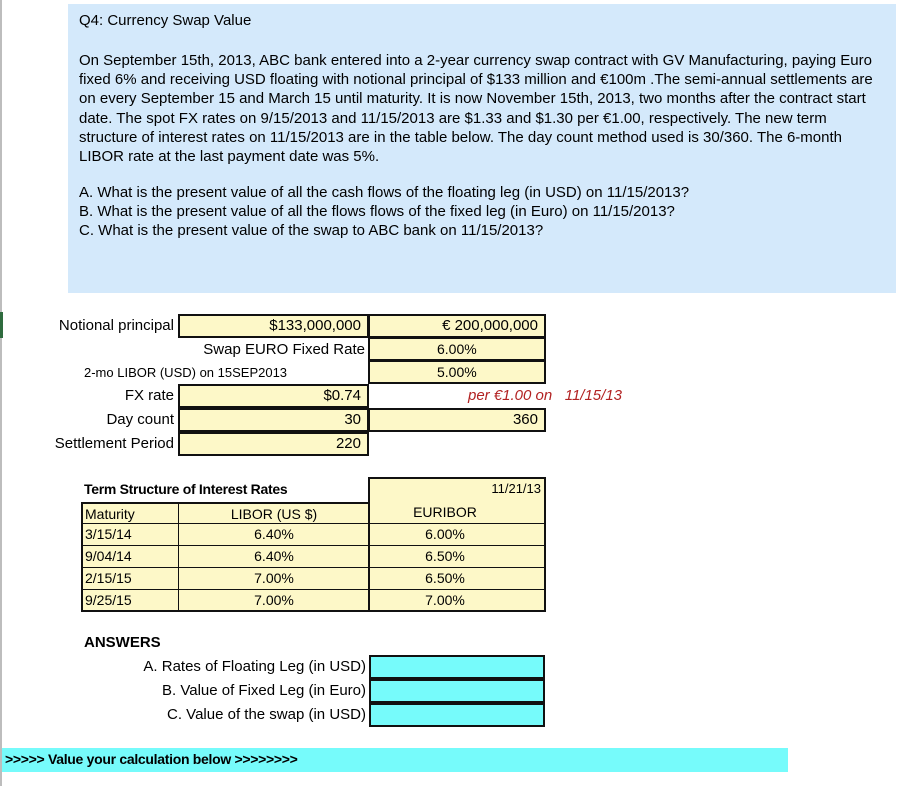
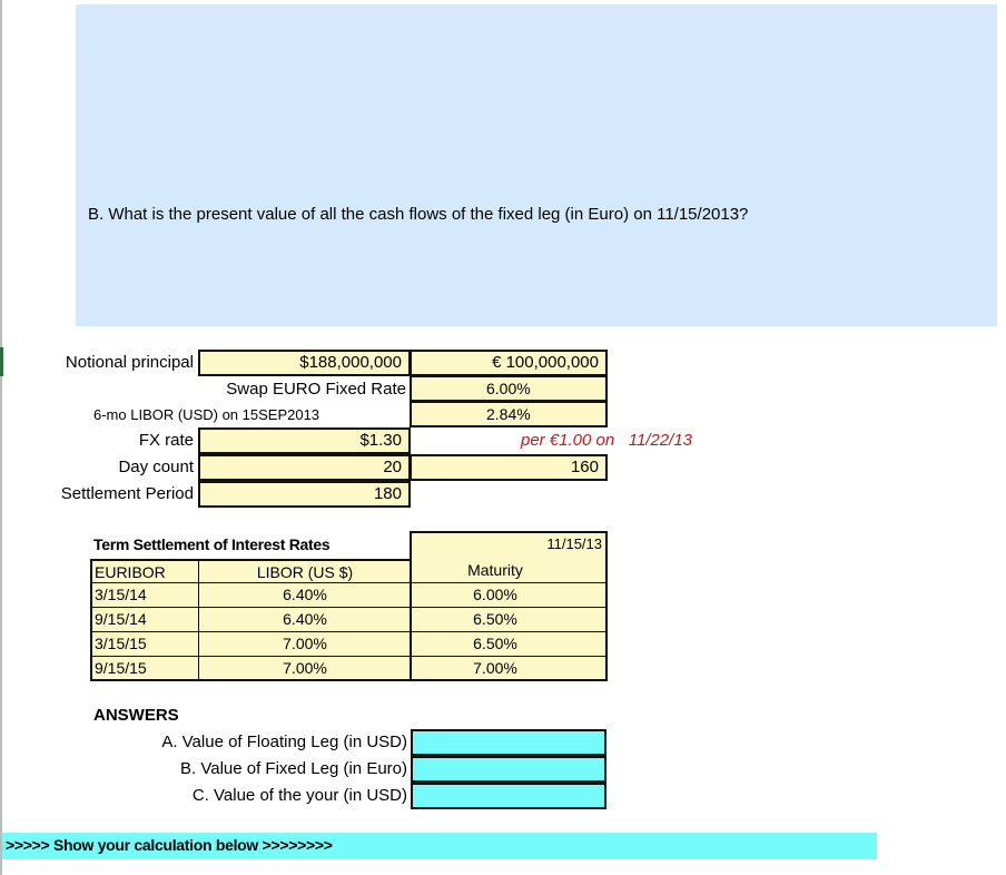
- Q4: Currency Swap Value
- On September 15th, 2013, ABC bank entered into a 2-year currency swap contract with GV Manufacturing, paying Euro fixed 6% and receiving USD floating with notional principal of $133 million and €100m .The semi-annual settlements are on every September 15 and March 15 until maturity. It is now November 15th, 2013, two months after the contract start date. The spot FX rates on 9/15/2013 and 11/15/2013 are $1.33 and $1.30 per €1.00, respectively. The new term structure of interest rates on 11/15/2013 are in the table below. The day count method used is 30/360. The 6-month LIBOR rate at the last payment date was 5%.
- A. What is the present value of all the cash flows of the floating leg (in USD) on 11/15/2013?
- B. What is the present value of all the flows flows of the fixed leg (in Euro) on 11/15/2013?
+ B. What is the present value of all the cash flows of the fixed leg (in Euro) on 11/15/2013?
- C. What is the present value of the swap to ABC bank on 11/15/2013?
  Notional principal
- $133,000,000
+ $188,000,000
- € 200,000,000
+ € 100,000,000
  Swap EURO Fixed Rate
  6.00%
- 2-mo LIBOR (USD) on 15SEP2013
+ 6-mo LIBOR (USD) on 15SEP2013
- 5.00%
+ 2.84%
  FX rate
- $0.74
+ $1.30
- per €1.00 on 11/15/13
+ per €1.00 on 11/22/13
  Day count
- 30
+ 20
- 360
+ 160
  Settlement Period
- 220
+ 180
- Term Structure of Interest Rates
+ Term Settlement of Interest Rates
- 11/21/13
+ 11/15/13
- Maturity
+ EURIBOR
  LIBOR (US $)
- EURIBOR
+ Maturity
  3/15/14
  6.40%
  6.00%
- 9/04/14
+ 9/15/14
  6.40%
  6.50%
- 2/15/15
+ 3/15/15
  7.00%
  6.50%
- 9/25/15
+ 9/15/15
  7.00%
  7.00%
  ANSWERS
- A. Rates of Floating Leg (in USD)
+ A. Value of Floating Leg (in USD)
  B. Value of Fixed Leg (in Euro)
- C. Value of the swap (in USD)
+ C. Value of the your (in USD)
- >>>>> Value your calculation below >>>>>>>>
+ >>>>> Show your calculation below >>>>>>>>
